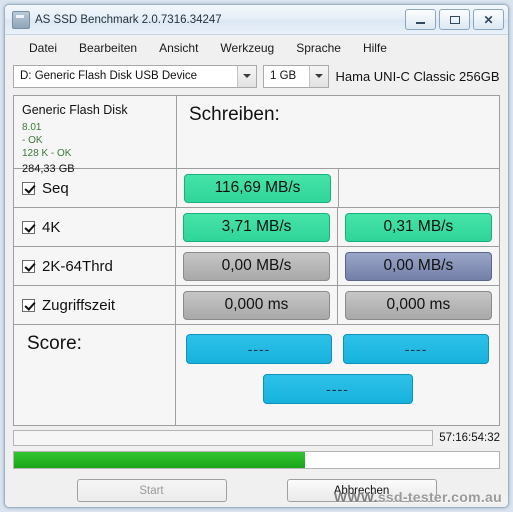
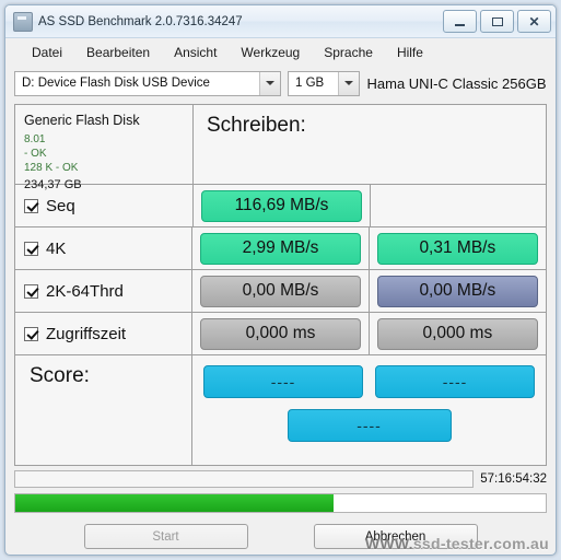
  AS SSD Benchmark 2.0.7316.34247
  ✕
  Datei
  Bearbeiten
  Ansicht
  Werkzeug
  Sprache
  Hilfe
- D: Generic Flash Disk USB Device
+ D: Device Flash Disk USB Device
  1 GB
  Hama UNI-C Classic 256GB
  Generic Flash Disk
  8.01
  - OK
  128 K - OK
- 284,33 GB
+ 234,37 GB
  Schreiben:
  Seq
  116,69 MB/s
  4K
- 3,71 MB/s
+ 2,99 MB/s
  0,31 MB/s
  2K-64Thrd
  0,00 MB/s
  0,00 MB/s
  Zugriffszeit
  0,000 ms
  0,000 ms
  Score:
  ----
  ----
  ----
  57:16:54:32
  Start
  Abbrechen
  WWW.ssd-tester.com.au
